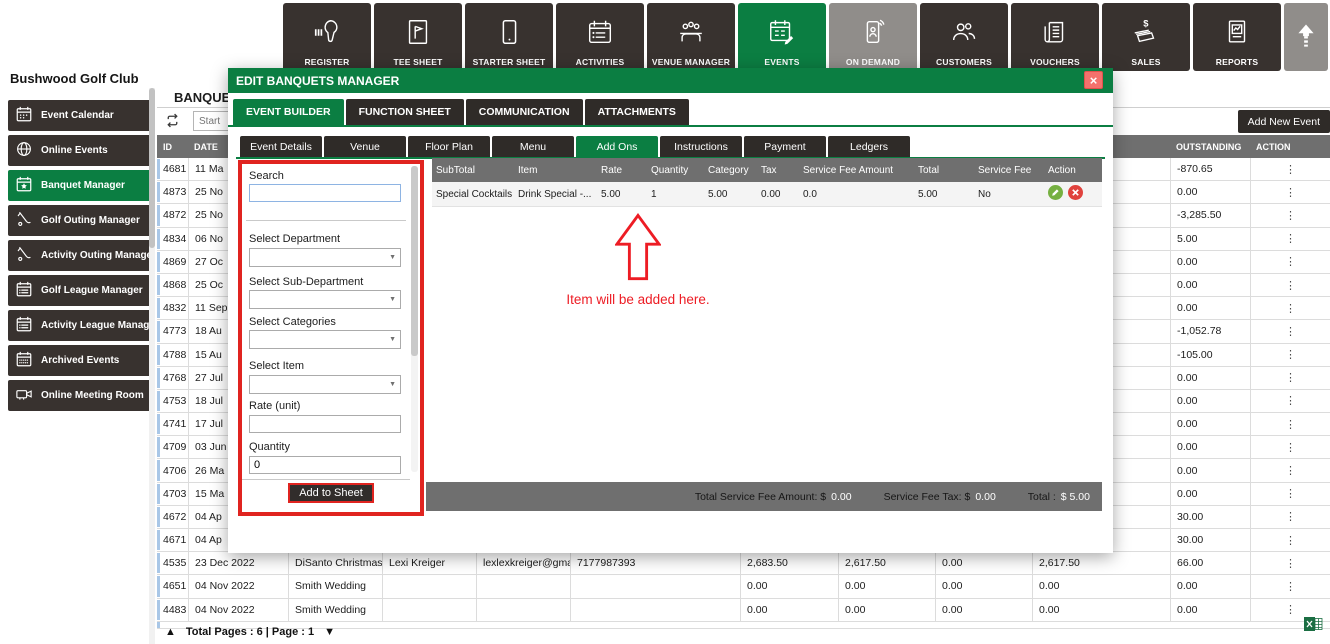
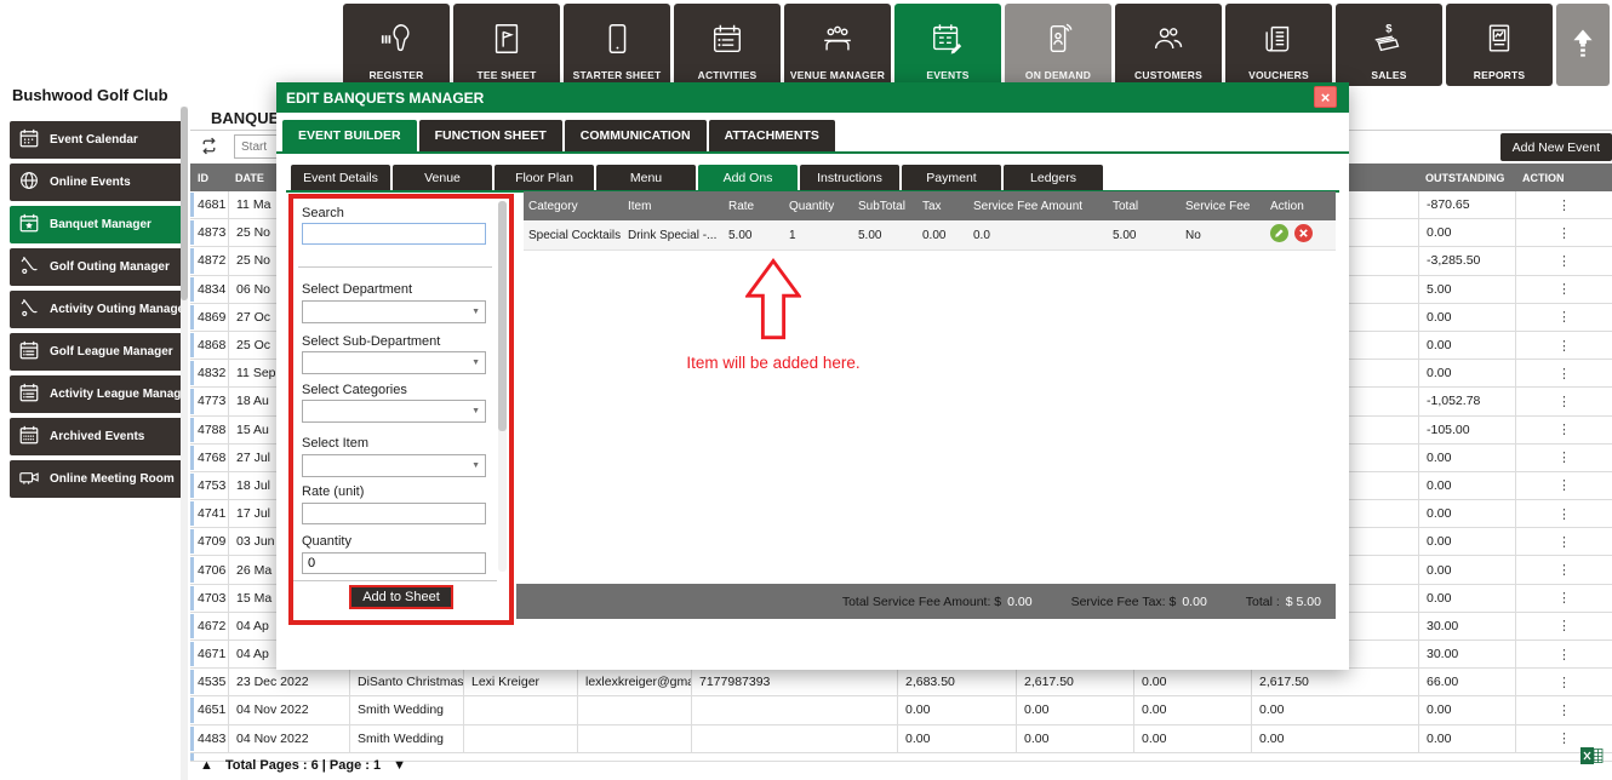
  REGISTER
  TEE SHEET
  STARTER SHEET
  ACTIVITIES
  VENUE MANAGER
  EVENTS
  ON DEMAND
  CUSTOMERS
  VOUCHERS
  $
  SALES
  REPORTS
  Bushwood Golf Club
  Event Calendar
  Online Events
  Banquet Manager
  Golf Outing Manager
  Activity Outing Manag
  Golf League Manager
  Activity League Manag
  Archived Events
  Online Meeting Room
  BANQUE
  Start
  Add New Event
  ID
  DATE
  OUTSTANDING
  ACTION
  4681
  11 Ma
  -870.65
  4873
  25 No
  0.00
  4872
  25 No
  -3,285.50
  4834
  06 No
  5.00
  4869
  27 Oc
  0.00
  4868
  25 Oc
  0.00
  4832
  11 Sep
  0.00
  4773
  18 Au
  -1,052.78
  4788
  15 Au
  -105.00
  4768
  27 Jul
  0.00
  4753
  18 Jul
  0.00
  4741
  17 Jul
  0.00
  4709
  03 Jun
  0.00
  4706
  26 Ma
  0.00
  4703
  15 Ma
  0.00
  4672
  04 Ap
  30.00
  4671
  04 Ap
  30.00
  4535
  23 Dec 2022
  DiSanto Christmas
  Lexi Kreiger
  7177987393
  2,683.50
  2,617.50
  0.00
  2,617.50
  66.00
  4651
  04 Nov 2022
  Smith Wedding
  0.00
  0.00
  0.00
  0.00
  0.00
  4483
  04 Nov 2022
  Smith Wedding
  0.00
  0.00
  0.00
  0.00
  0.00
  ▲
  Total Pages : 6 | Page : 1
  ▼
  EDIT BANQUETS MANAGER
  ×
  EVENT BUILDER
  FUNCTION SHEET
  COMMUNICATION
  ATTACHMENTS
  Event Details
  Venue
  Floor Plan
  Menu
  Add Ons
  Instructions
  Payment
  Ledgers
  Search
  Select Department
  Select Sub-Department
  Select Categories
  Select Item
  Rate (unit)
  Quantity
  0
  Add to Sheet
- SubTotal
+ Category
  Item
  Rate
  Quantity
- Category
+ SubTotal
  Tax
  Service Fee Amount
  Total
  Service Fee
  Action
  Special Cocktails
  Drink Special -...
  5.00
  1
  5.00
  0.00
  0.0
  5.00
  No
  Item will be added here.
  Total Service Fee Amount: $ 0.00
  Service Fee Tax: $ 0.00
  Total : $ 5.00
